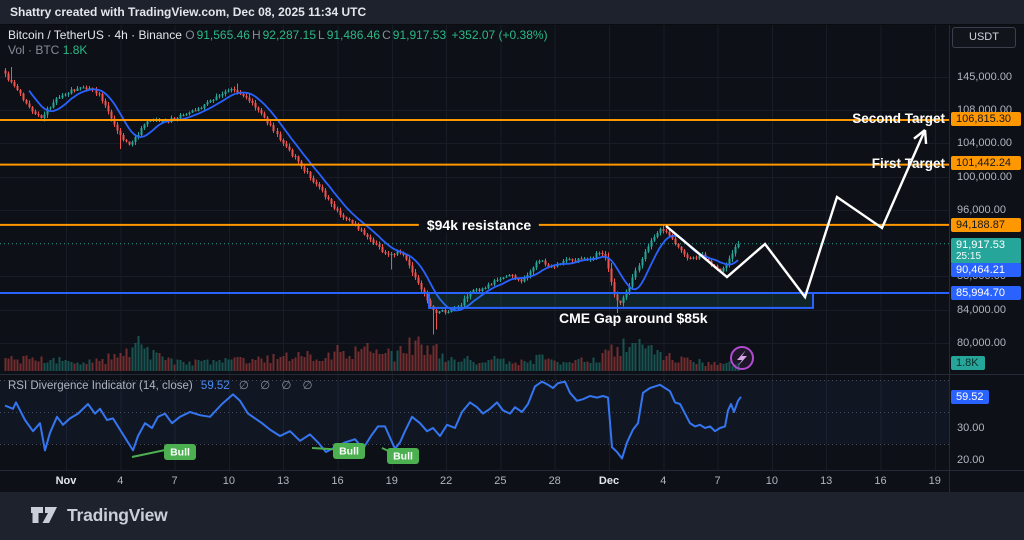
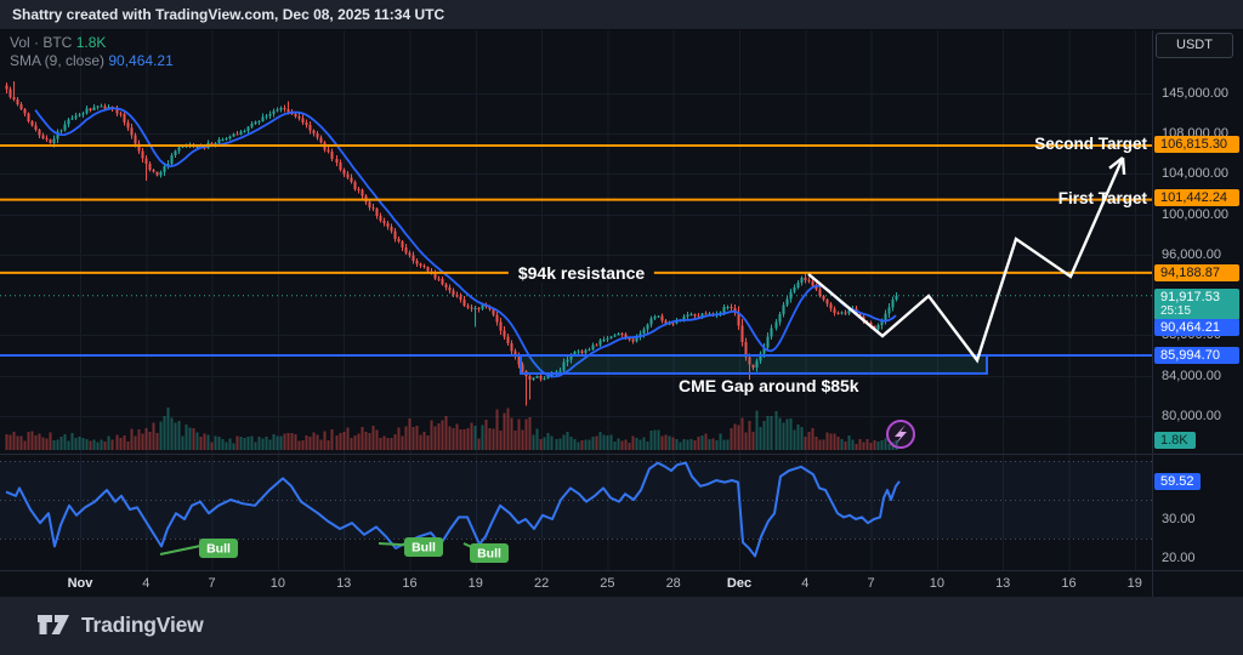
  Bull
  Bull
  Bull
  Shattry created with TradingView.com, Dec 08, 2025 11:34 UTC
- Bitcoin / TetherUS · 4h · Binance O 91,565.46 H 92,287.15 L 91,486.46 C 91,917.53 +352.07 (+0.38%)
  Vol · BTC 1.8K
+ SMA (9, close) 90,464.21
  USDT
- RSI Divergence Indicator (14, close) 59.52 ∅ ∅ ∅ ∅
  145,000.00
  108,000.00
  104,000.00
  100,000.00
  96,000.00
  84,000.00
  80,000.00
  30.00
  20.00
  106,815.30
  101,442.24
  94,188.87
  91,917.53
  25:15
  90,464.21
  85,994.70
  1.8K
  59.52
  Nov
  4
  7
  10
  13
  16
  19
  22
  25
  28
  Dec
  4
  7
  10
  13
  16
  19
  Second Target
  First Target
  $94k resistance
  CME Gap around $85k
  TradingView
